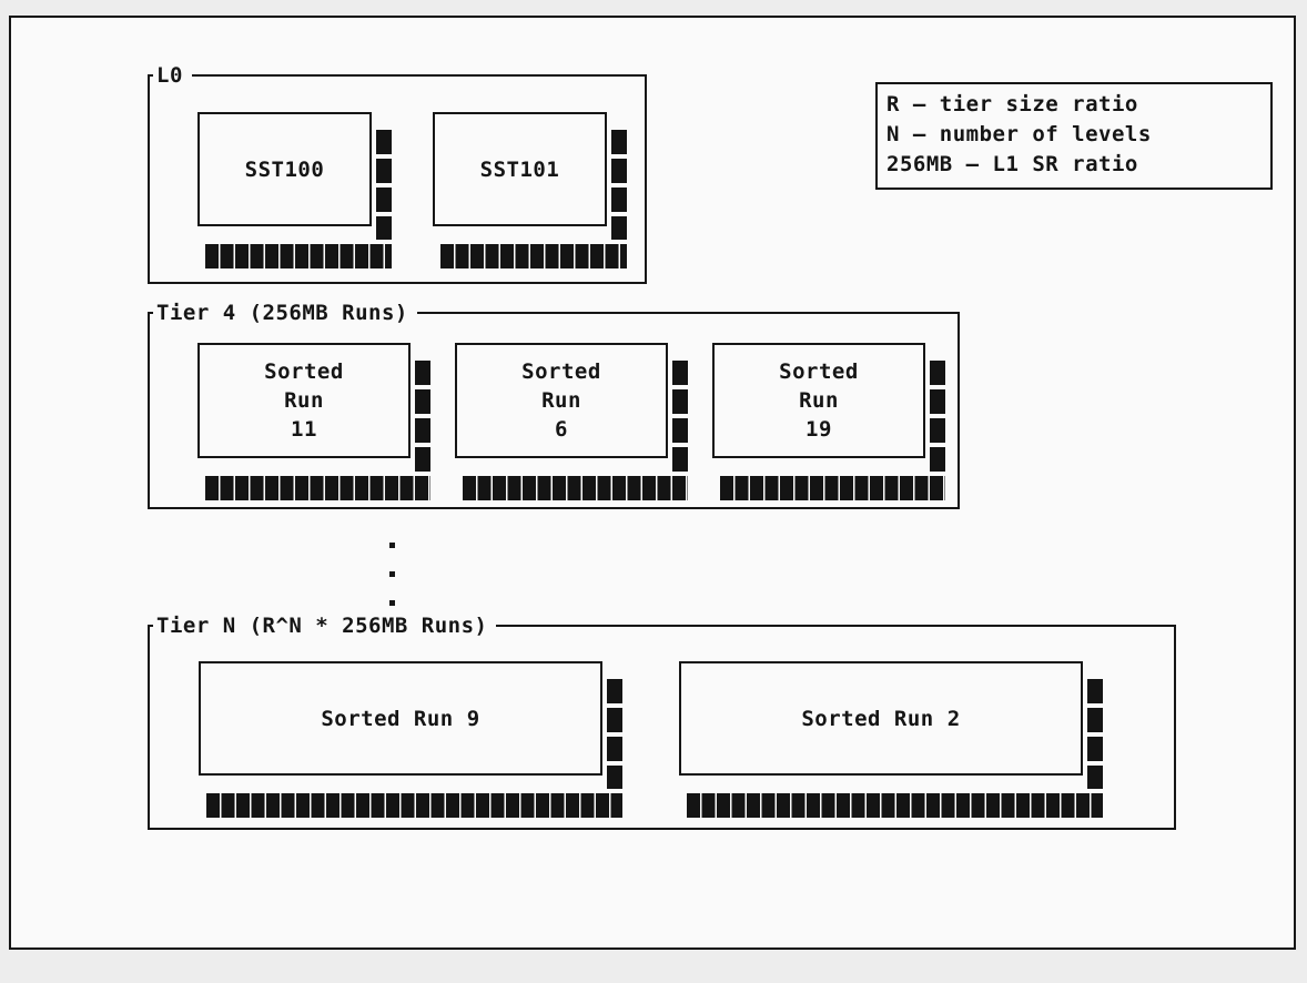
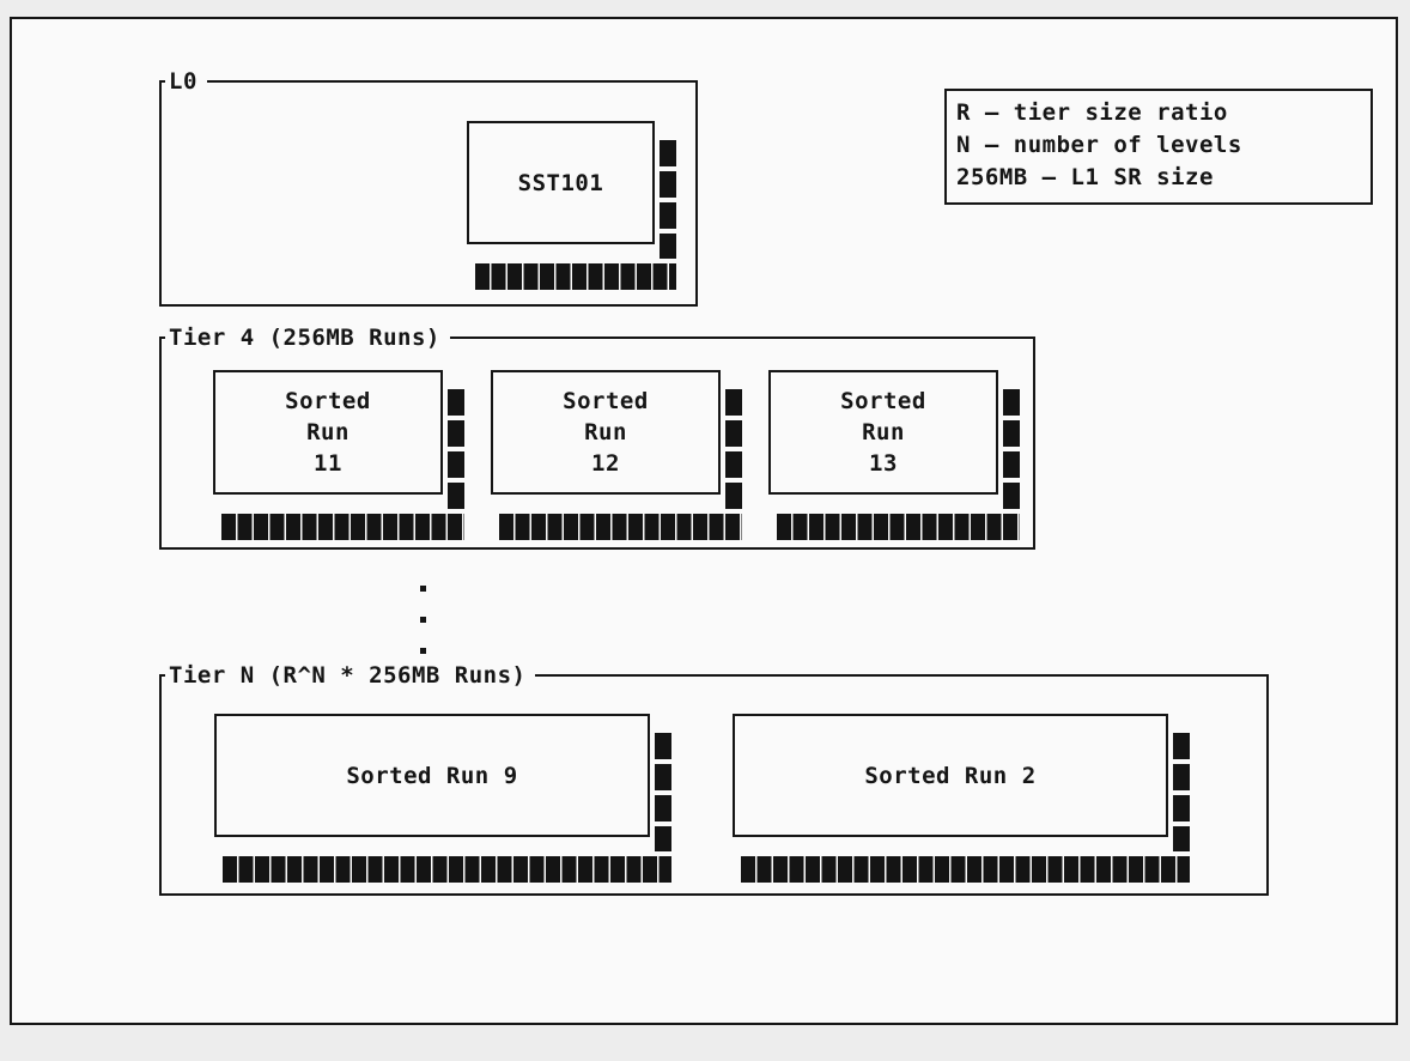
  L0
- SST100
  SST101
  R – tier size ratio
  N – number of levels
- 256MB – L1 SR ratio
+ 256MB – L1 SR size
  Tier 4 (256MB Runs)
  Sorted
  Run
  11
  Sorted
  Run
- 6
+ 12
  Sorted
  Run
- 19
+ 13
  Tier N (R^N * 256MB Runs)
  Sorted Run 9
  Sorted Run 2
